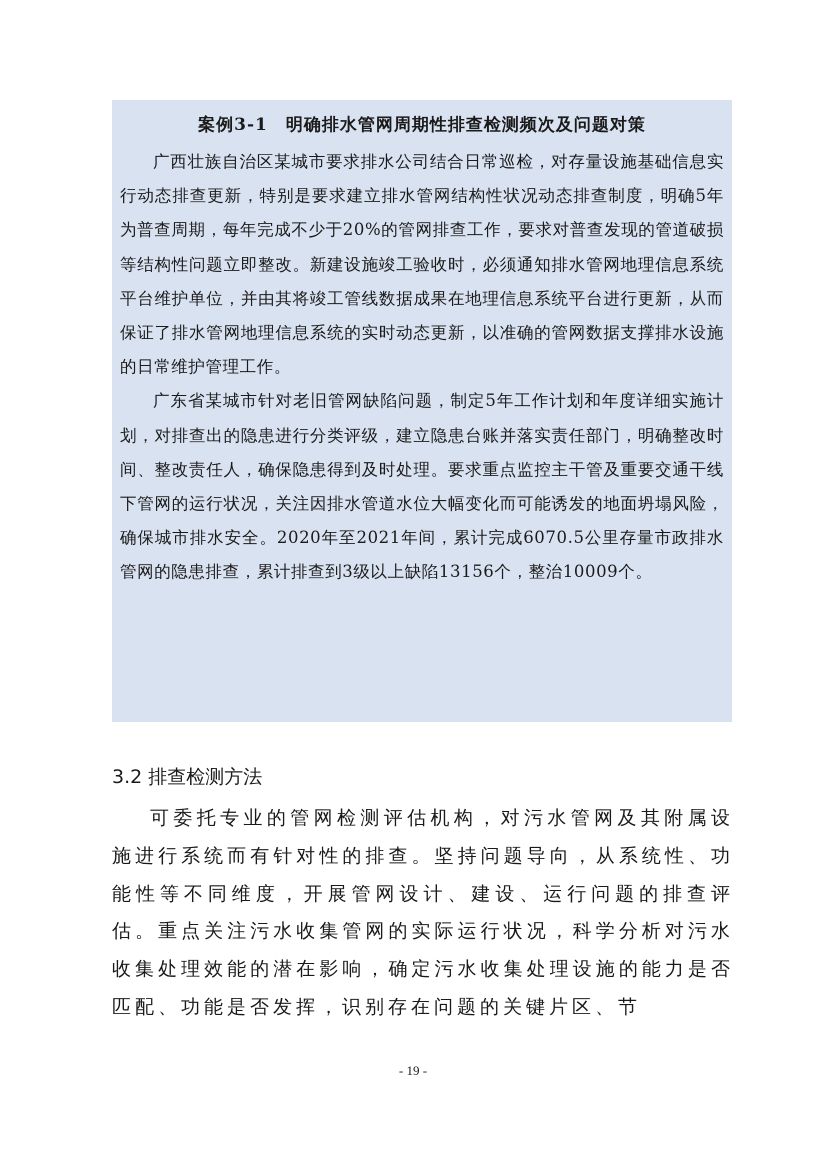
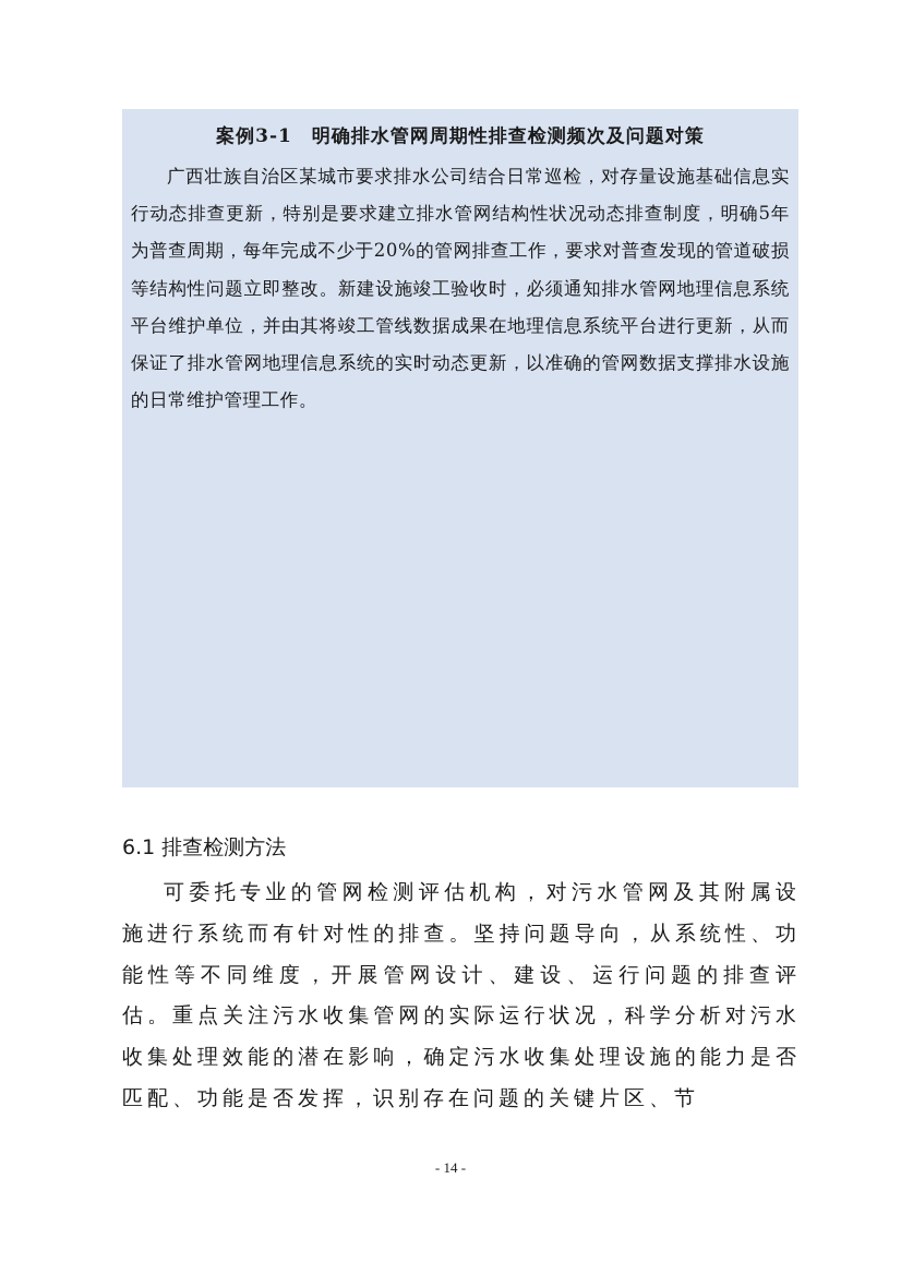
  案例3-1 明确排水管网周期性排查检测频次及问题对策
  广西壮族自治区某城市要求排水公司结合日常巡检，对存量设施基础信息实行动态排查更新，特别是要求建立排水管网结构性状况动态排查制度，明确5年为普查周期，每年完成不少于20%的管网排查工作，要求对普查发现的管道破损等结构性问题立即整改。新建设施竣工验收时，必须通知排水管网地理信息系统平台维护单位，并由其将竣工管线数据成果在地理信息系统平台进行更新，从而保证了排水管网地理信息系统的实时动态更新，以准确的管网数据支撑排水设施的日常维护管理工作。
- 广东省某城市针对老旧管网缺陷问题，制定5年工作计划和年度详细实施计划，对排查出的隐患进行分类评级，建立隐患台账并落实责任部门，明确整改时间、整改责任人，确保隐患得到及时处理。要求重点监控主干管及重要交通干线下管网的运行状况，关注因排水管道水位大幅变化而可能诱发的地面坍塌风险，确保城市排水安全。2020年至2021年间，累计完成6070.5公里存量市政排水管网的隐患排查，累计排查到3级以上缺陷13156个，整治10009个。
- 3.2 排查检测方法
+ 6.1 排查检测方法
  可委托专业的管网检测评估机构，对污水管网及其附属设施进行系统而有针对性的排查。坚持问题导向，从系统性、功能性等不同维度，开展管网设计、建设、运行问题的排查评估。重点关注污水收集管网的实际运行状况，科学分析对污水收集处理效能的潜在影响，确定污水收集处理设施的能力是否匹配、功能是否发挥，识别存在问题的关键片区、节
- - 19 -
+ - 14 -
